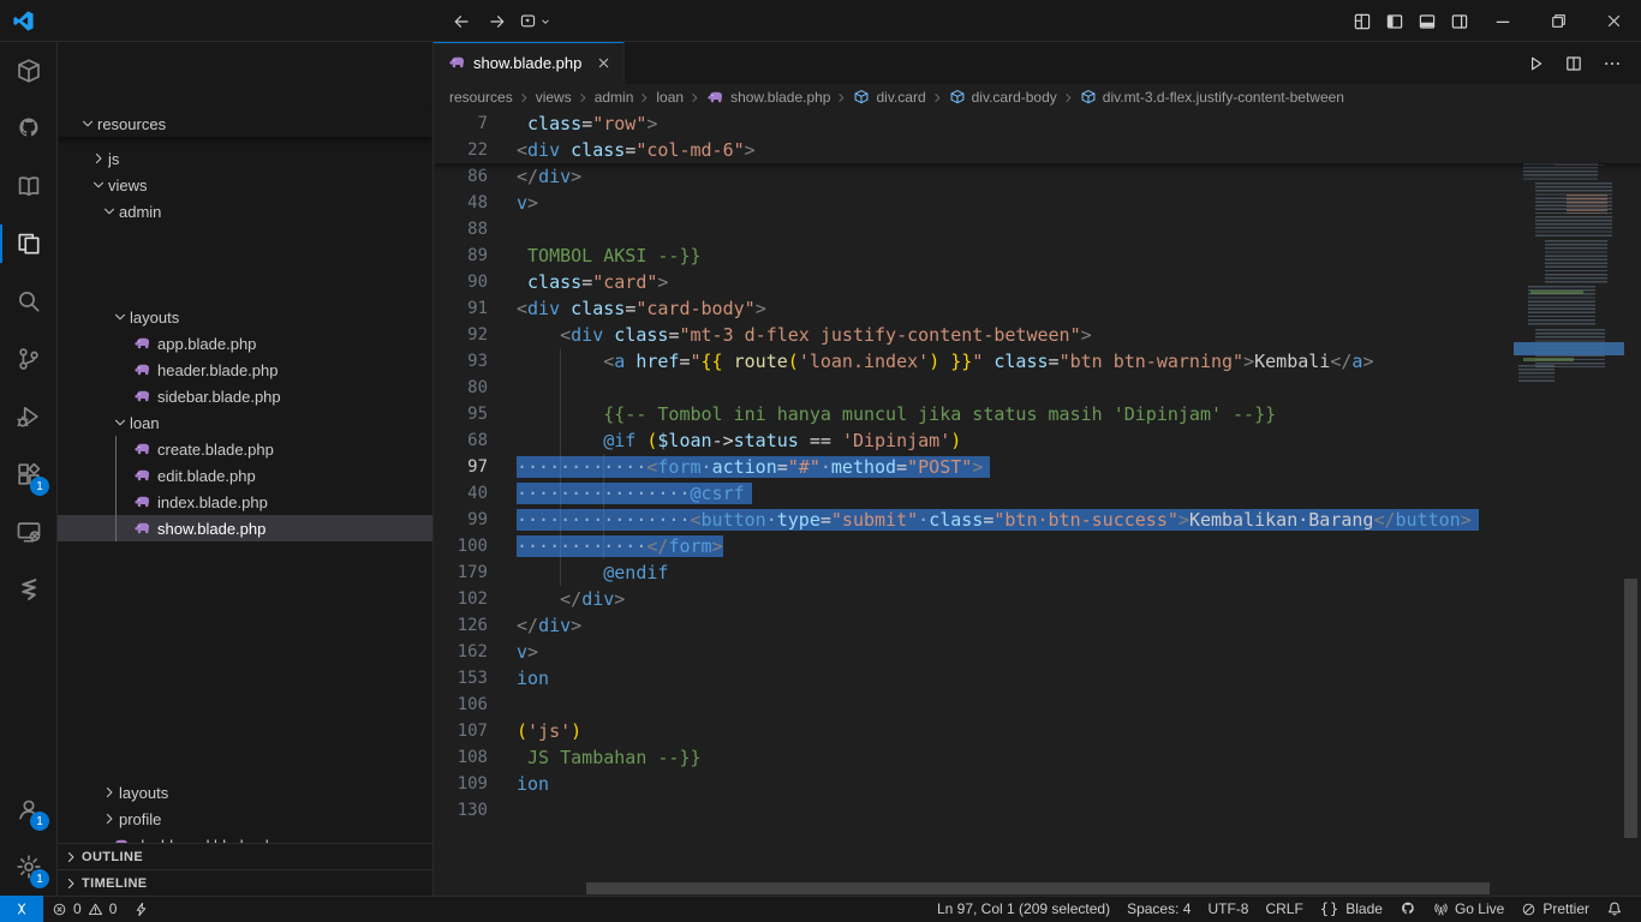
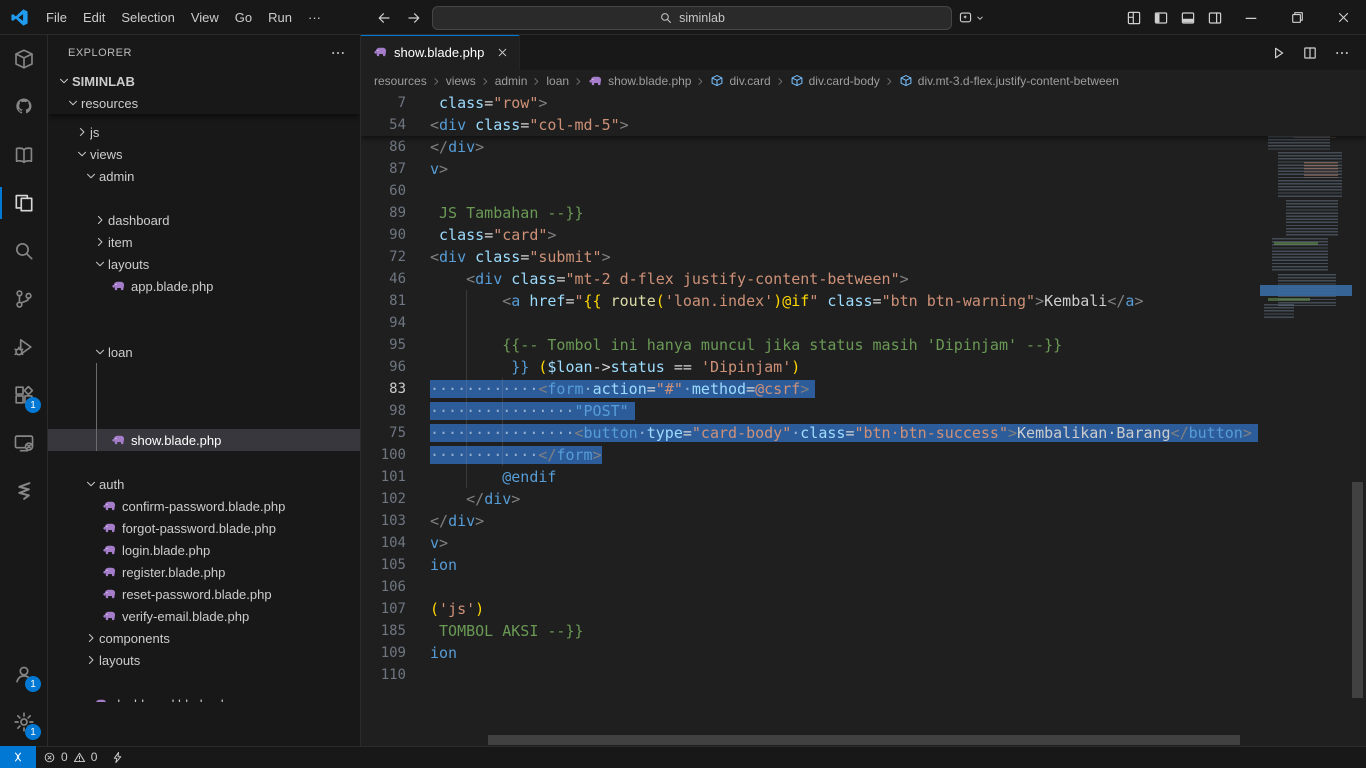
+ File
+ Edit
+ Selection
+ View
+ Go
+ Run
+ ···
+ siminlab
  1
  1
  1
+ EXPLORER
+ SIMINLAB
  resources
  js
  views
  admin
+ dashboard
+ item
  layouts
  app.blade.php
- header.blade.php
- sidebar.blade.php
  loan
- create.blade.php
- edit.blade.php
- index.blade.php
  show.blade.php
+ auth
+ confirm-password.blade.php
+ forgot-password.blade.php
+ login.blade.php
+ register.blade.php
+ reset-password.blade.php
+ verify-email.blade.php
+ components
  layouts
- profile
- OUTLINE
- TIMELINE
  show.blade.php
  resources
  views
  admin
  loan
  show.blade.php
  div.card
  div.card-body
  div.mt-3.d-flex.justify-content-between
  86
  </div>
- 48
+ 87
  v>
- 88
+ 60
  89
- TOMBOL AKSI --}}
+ JS Tambahan --}}
  90
  class="card">
- 91
+ 72
- <div class="card-body">
+ <div class="submit">
- 92
+ 46
- <div class="mt-3 d-flex justify-content-between">
+ <div class="mt-2 d-flex justify-content-between">
- 93
+ 81
- <a href="{{ route('loan.index') }}" class="btn btn-warning">Kembali</a>
+ <a href="{{ route('loan.index')@if" class="btn btn-warning">Kembali</a>
- 80
+ 94
  95
  {{-- Tombol ini hanya muncul jika status masih 'Dipinjam' --}}
- 68
+ 96
- @if ($loan->status == 'Dipinjam')
+ }} ($loan->status == 'Dipinjam')
- 97
+ 83
- ············<form·action="#"·method="POST">
+ ············<form·action="#"·method=@csrf>
- 40
+ 98
- ················@csrf
+ ················"POST"
- 99
+ 75
- ················<button·type="submit"·class="btn·btn-success">Kembalikan·Barang</button>
+ ················<button·type="card-body"·class="btn·btn-success">Kembalikan·Barang</button>
  100
  ············</form>
- 179
+ 101
  @endif
  102
  </div>
- 126
+ 103
  </div>
- 162
+ 104
  v>
- 153
+ 105
  ion
  106
  107
  ('js')
- 108
+ 185
- JS Tambahan --}}
+ TOMBOL AKSI --}}
  109
  ion
- 130
+ 110
  7
  class="row">
- 22
+ 54
- <div class="col-md-6">
+ <div class="col-md-5">
  0
  0
- Ln 97, Col 1 (209 selected)
- Spaces: 4
- UTF-8
- CRLF
- {}
- Blade
- Go Live
- Prettier
